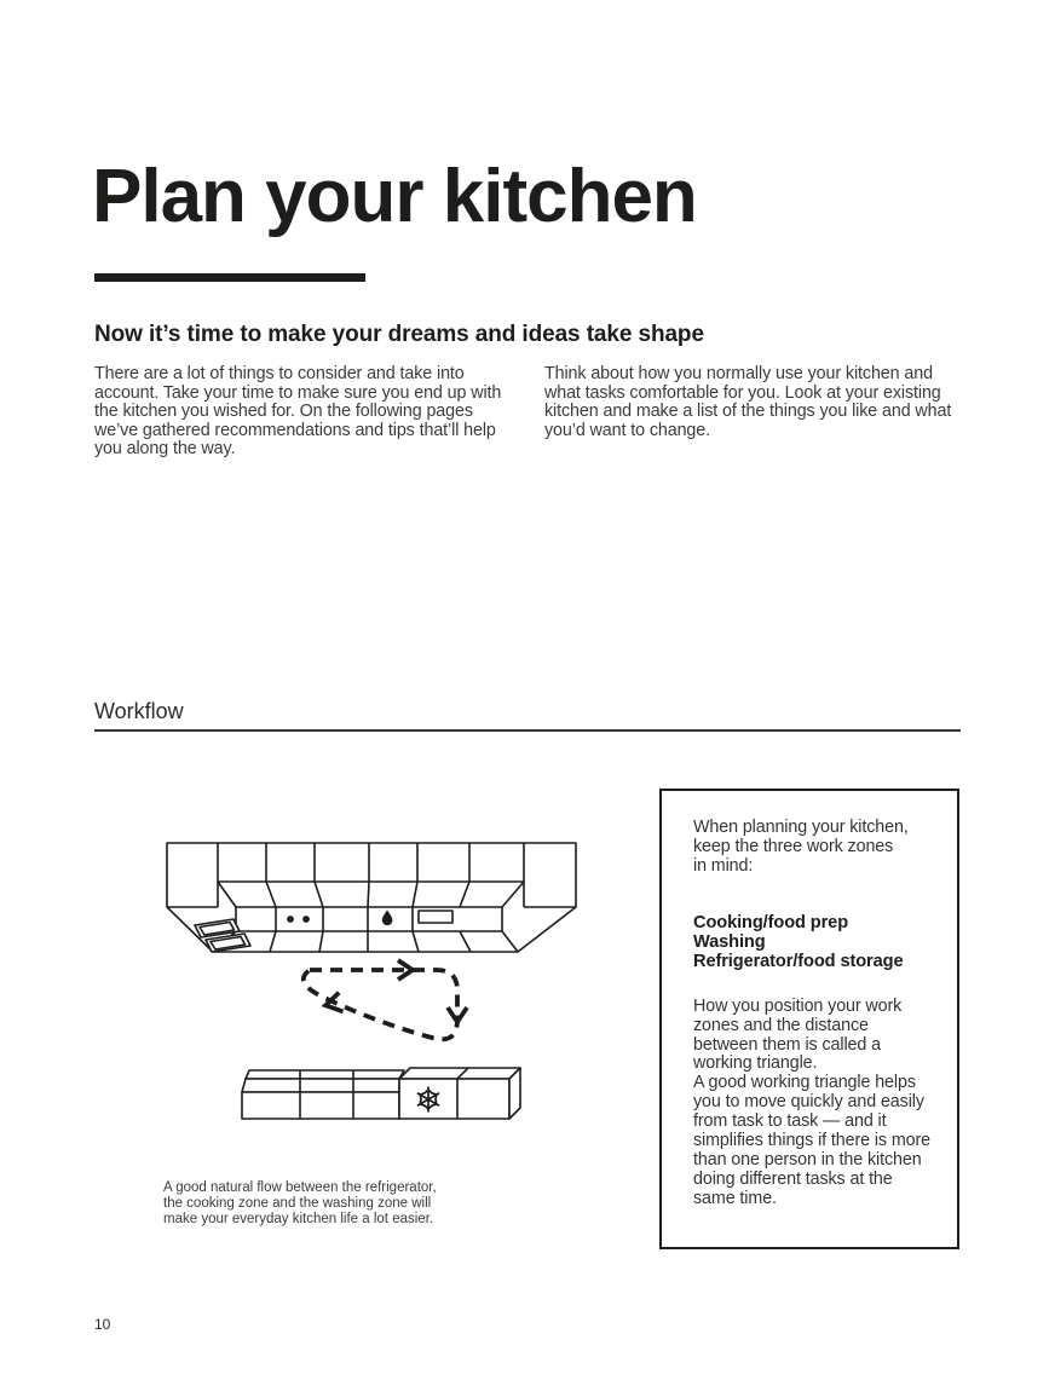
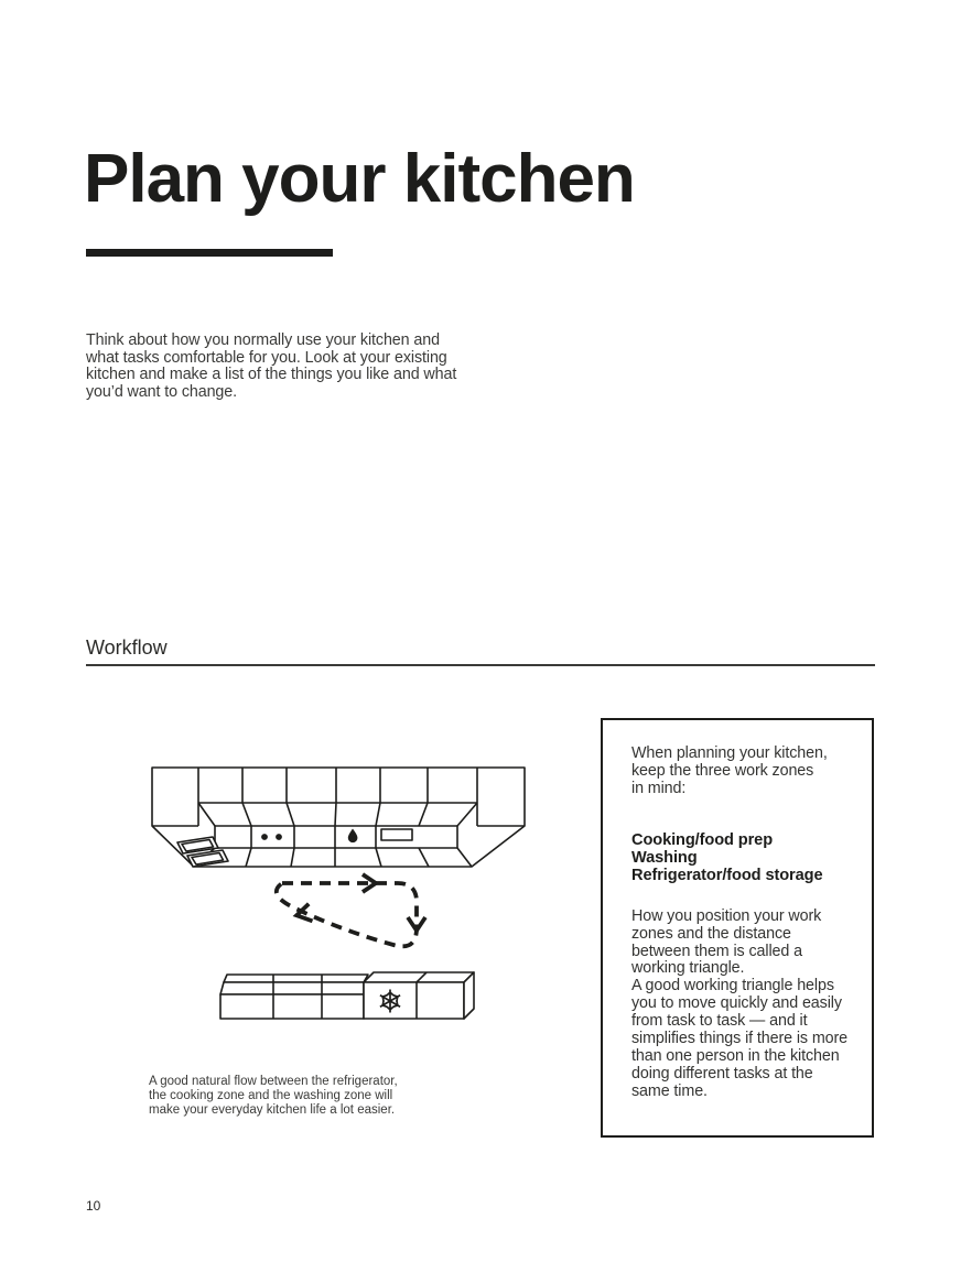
  Plan your kitchen
- Now it’s time to make your dreams and ideas take shape
- There are a lot of things to consider and take into account. Take your time to make sure you end up with the kitchen you wished for. On the following pages we’ve gathered recommendations and tips that’ll help you along the way.
  Think about how you normally use your kitchen and what tasks comfortable for you. Look at your existing kitchen and make a list of the things you like and what you’d want to change.
  Workflow
  A good natural flow between the refrigerator,
  the cooking zone and the washing zone will
  make your everyday kitchen life a lot easier.
  When planning your kitchen,
  keep the three work zones
  in mind:
  Cooking/food prep
  Washing
  Refrigerator/food storage
  How you position your work zones and the distance between them is called a working triangle.
  A good working triangle helps you to move quickly and easily from task to task — and it simplifies things if there is more than one person in the kitchen doing different tasks at the same time.
  10
